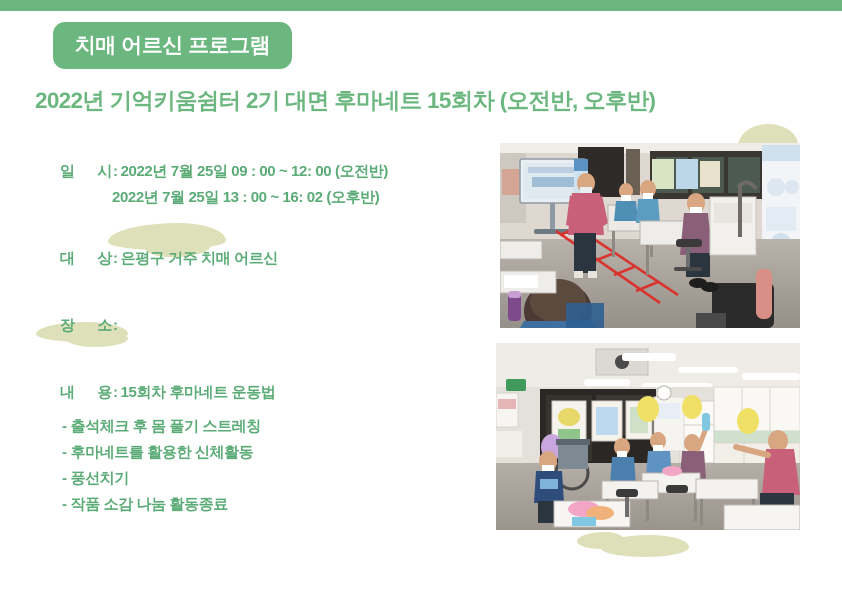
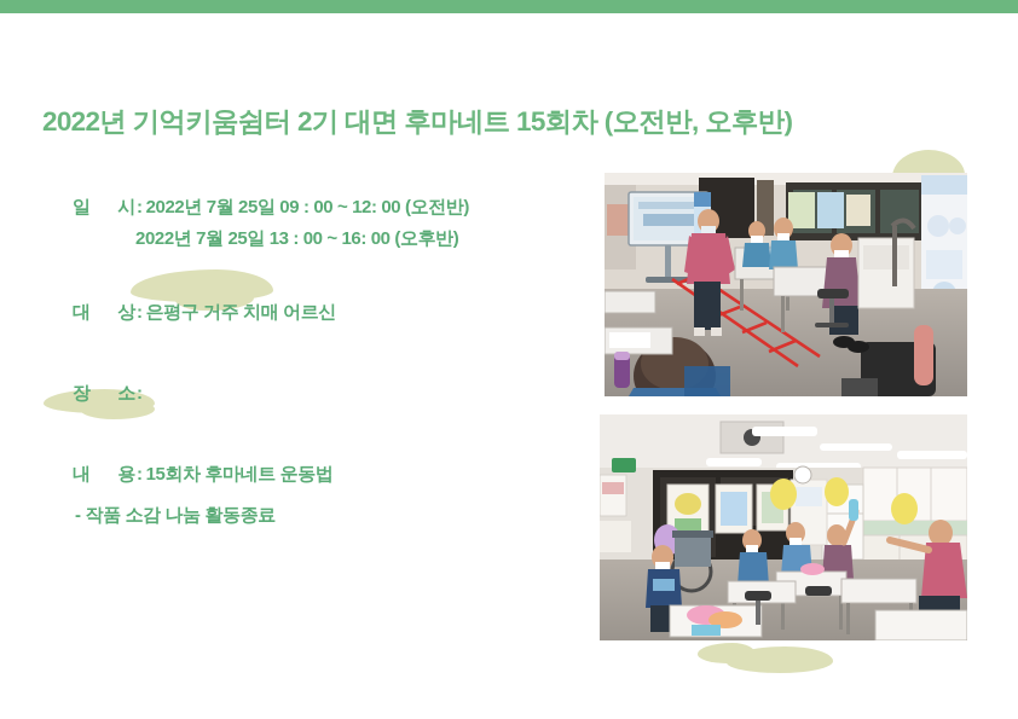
- 치매 어르신 프로그램
  2022년 기억키움쉼터 2기 대면 후마네트 15회차 (오전반, 오후반)
  일 시
  :
  2022년 7월 25일 09 : 00 ~ 12: 00 (오전반)
- 2022년 7월 25일 13 : 00 ~ 16: 02 (오후반)
+ 2022년 7월 25일 13 : 00 ~ 16: 00 (오후반)
  대 상
  :
  은평구 거주 치매 어르신
  장 소
  :
  내 용
  :
  15회차 후마네트 운동법
- - 출석체크 후 몸 풀기 스트레칭
- - 후마네트를 활용한 신체활동
- - 풍선치기
  - 작품 소감 나눔 활동종료
